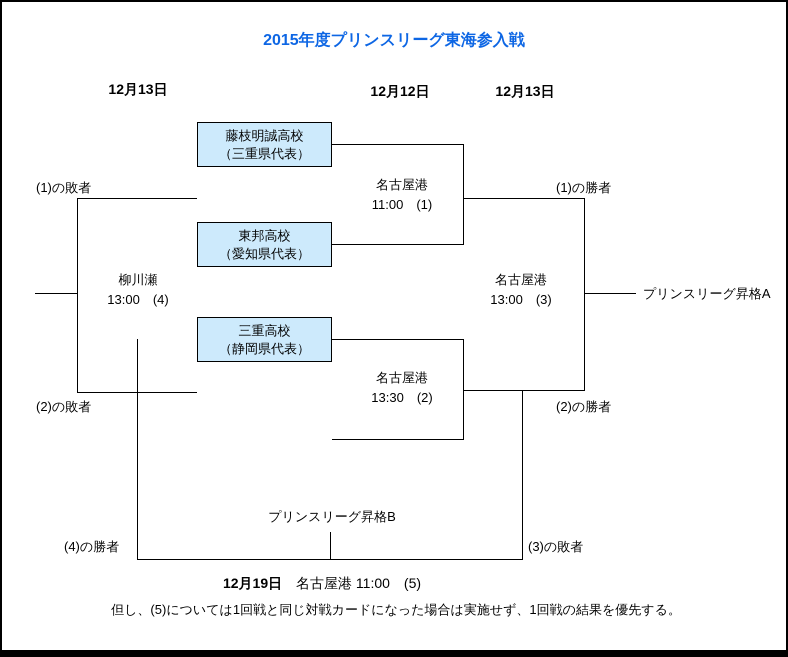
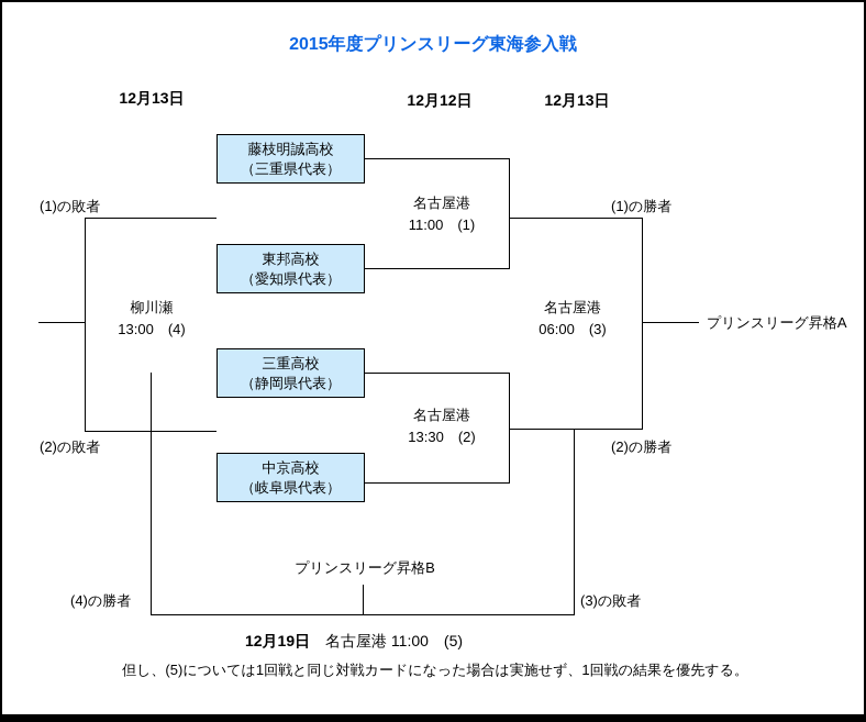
  2015年度プリンスリーグ東海参入戦
  12月13日
  12月12日
  12月13日
  藤枝明誠高校
  （三重県代表）
  東邦高校
  （愛知県代表）
  三重高校
  （静岡県代表）
+ 中京高校
+ （岐阜県代表）
  名古屋港
  11:00 (1)
  名古屋港
  13:30 (2)
  名古屋港
- 13:00 (3)
+ 06:00 (3)
  柳川瀬
  13:00 (4)
  (1)の敗者
  (2)の敗者
  (1)の勝者
  (2)の勝者
  プリンスリーグ昇格A
  プリンスリーグ昇格B
  (4)の勝者
  (3)の敗者
  12月19日 名古屋港 11:00 (5)
  但し、(5)については1回戦と同じ対戦カードになった場合は実施せず、1回戦の結果を優先する。
